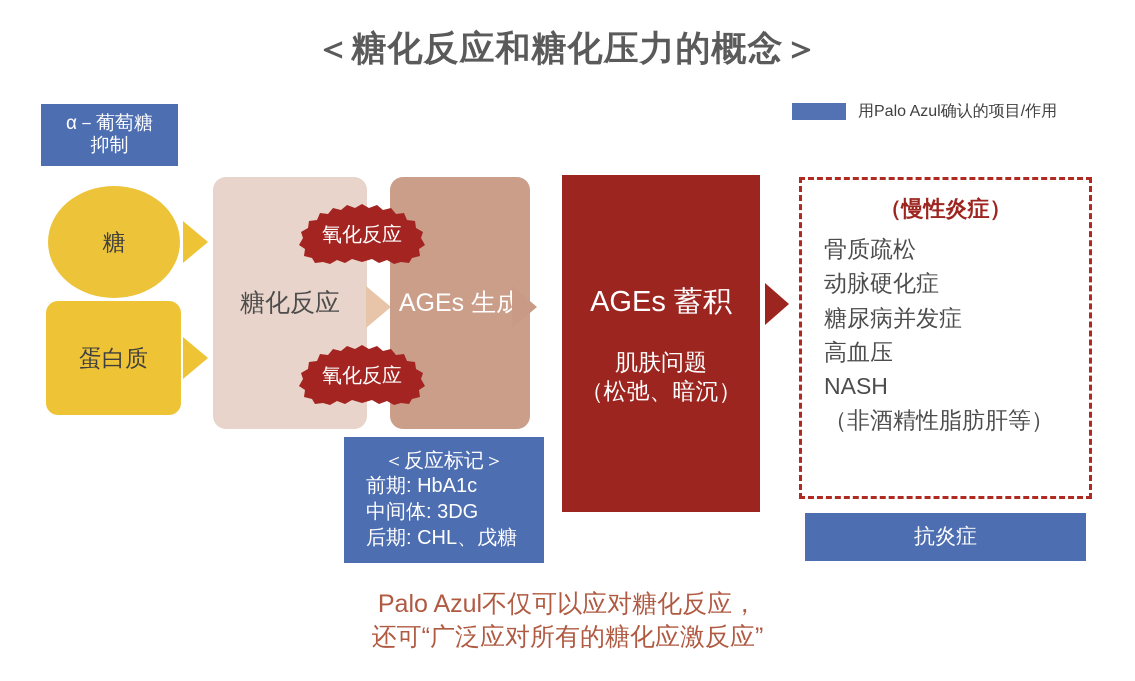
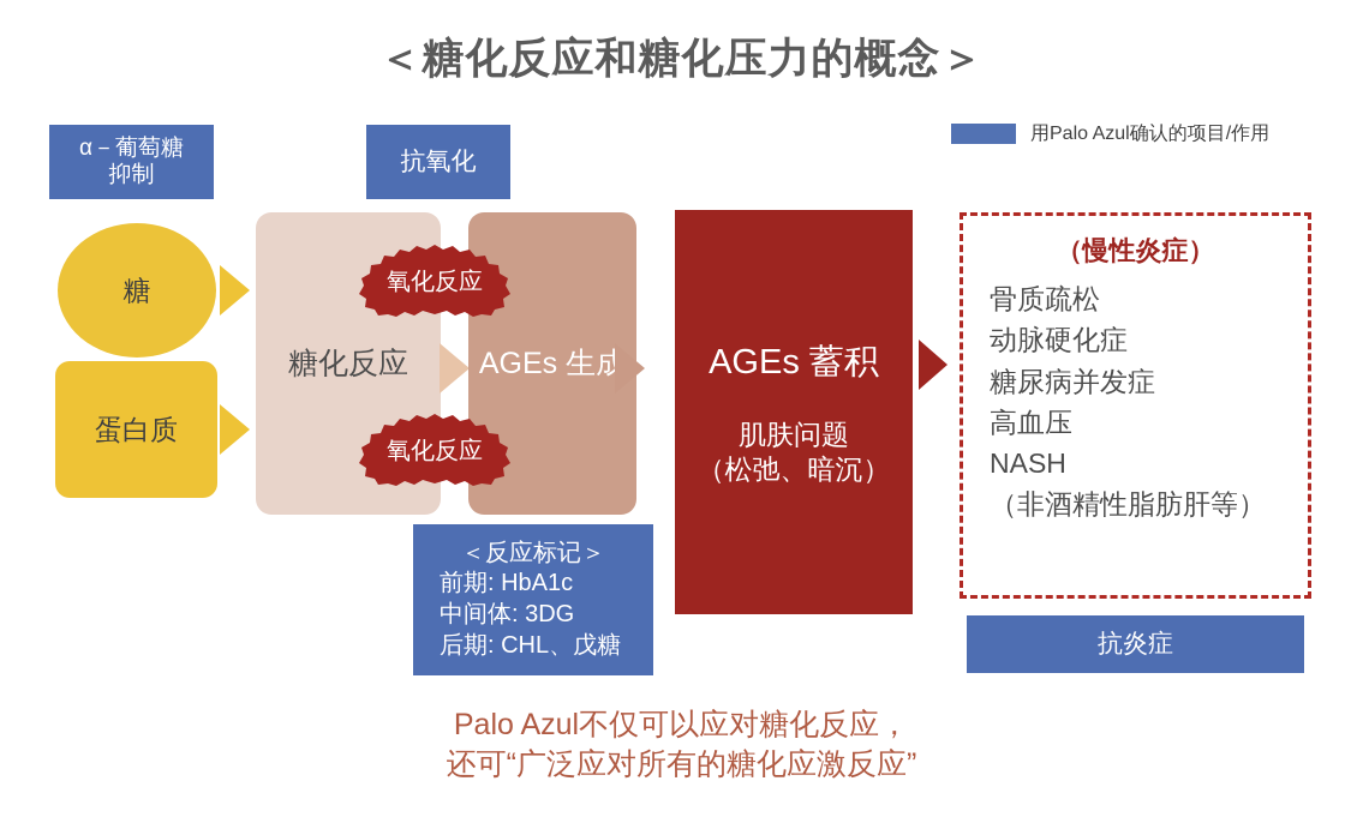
  ＜糖化反应和糖化压力的概念＞
  用Palo Azul确认的项目/作用
  α－葡萄糖
  抑制
+ 抗氧化
  糖
  蛋白质
  糖化反应
  AGEs 生成
  氧化反应
  氧化反应
  ＜反应标记＞
  前期: HbA1c
  中间体: 3DG
  后期: CHL、戊糖
  AGEs 蓄积
  肌肤问题
  （松弛、暗沉）
  （慢性炎症）
  骨质疏松
  动脉硬化症
  糖尿病并发症
  高血压
  NASH
  （非酒精性脂肪肝等）
  抗炎症
  Palo Azul不仅可以应对糖化反应，
  还可“广泛应对所有的糖化应激反应”
